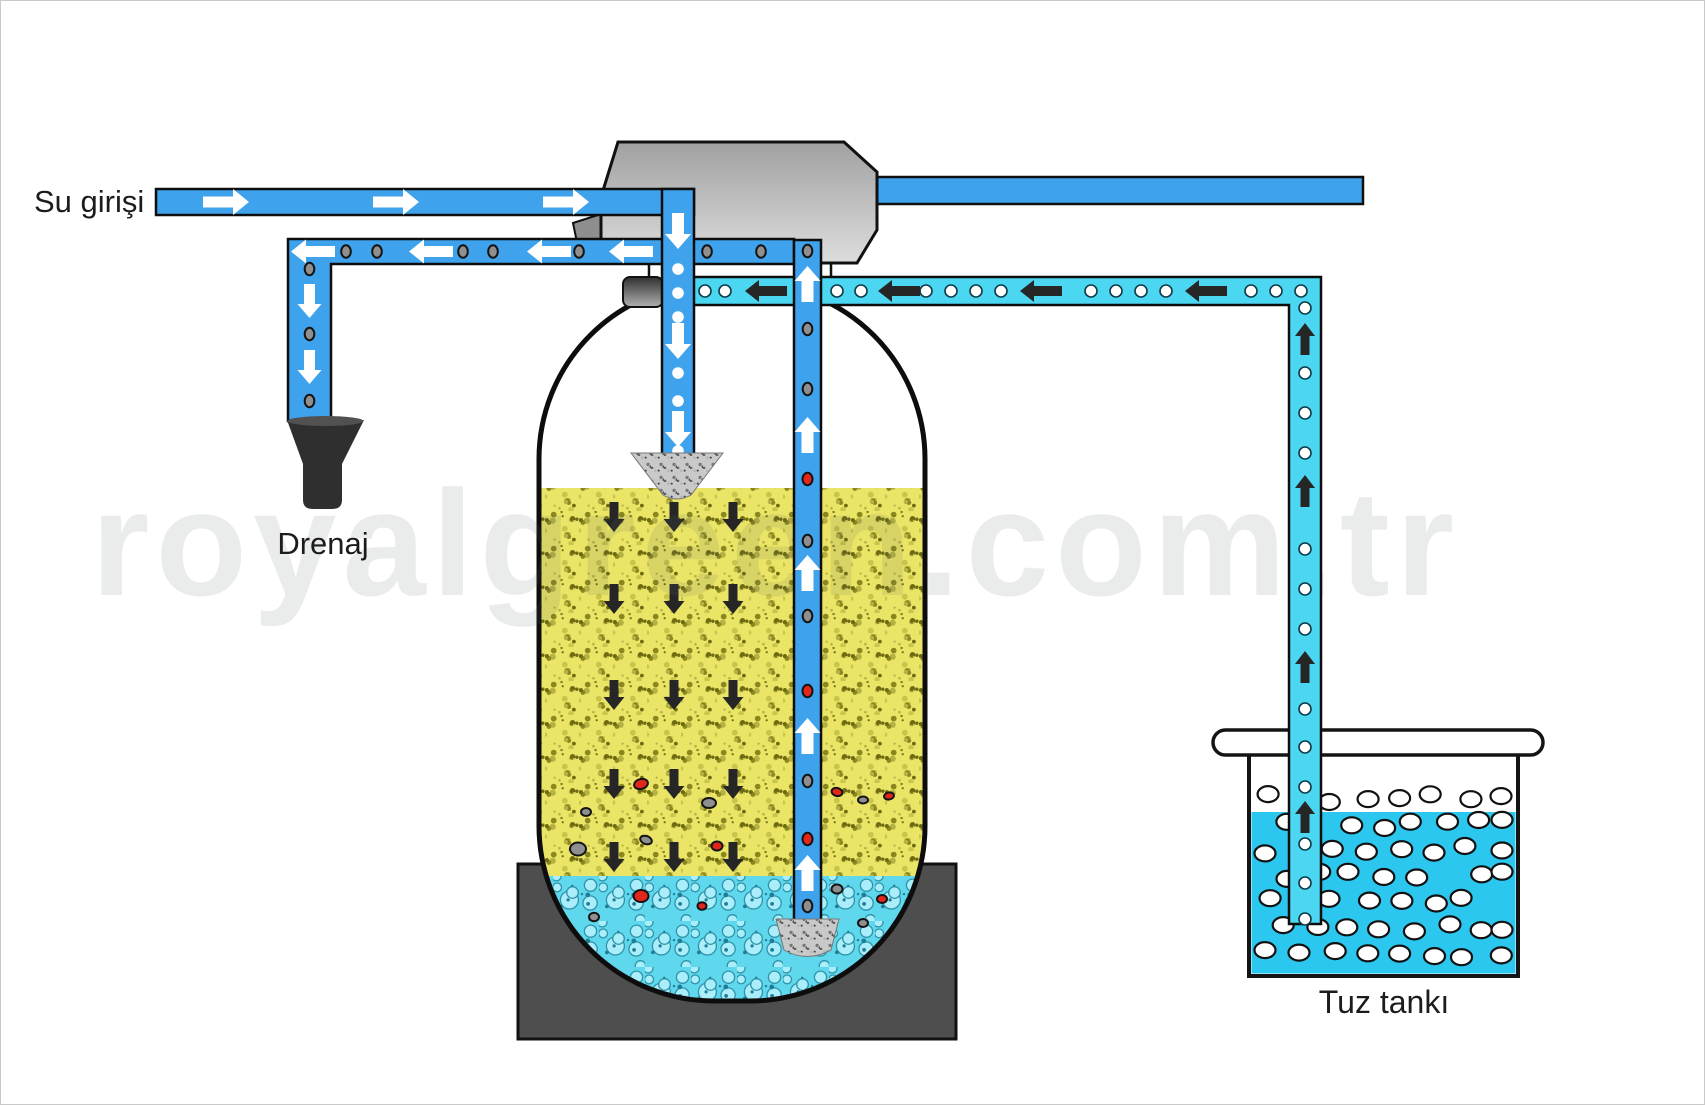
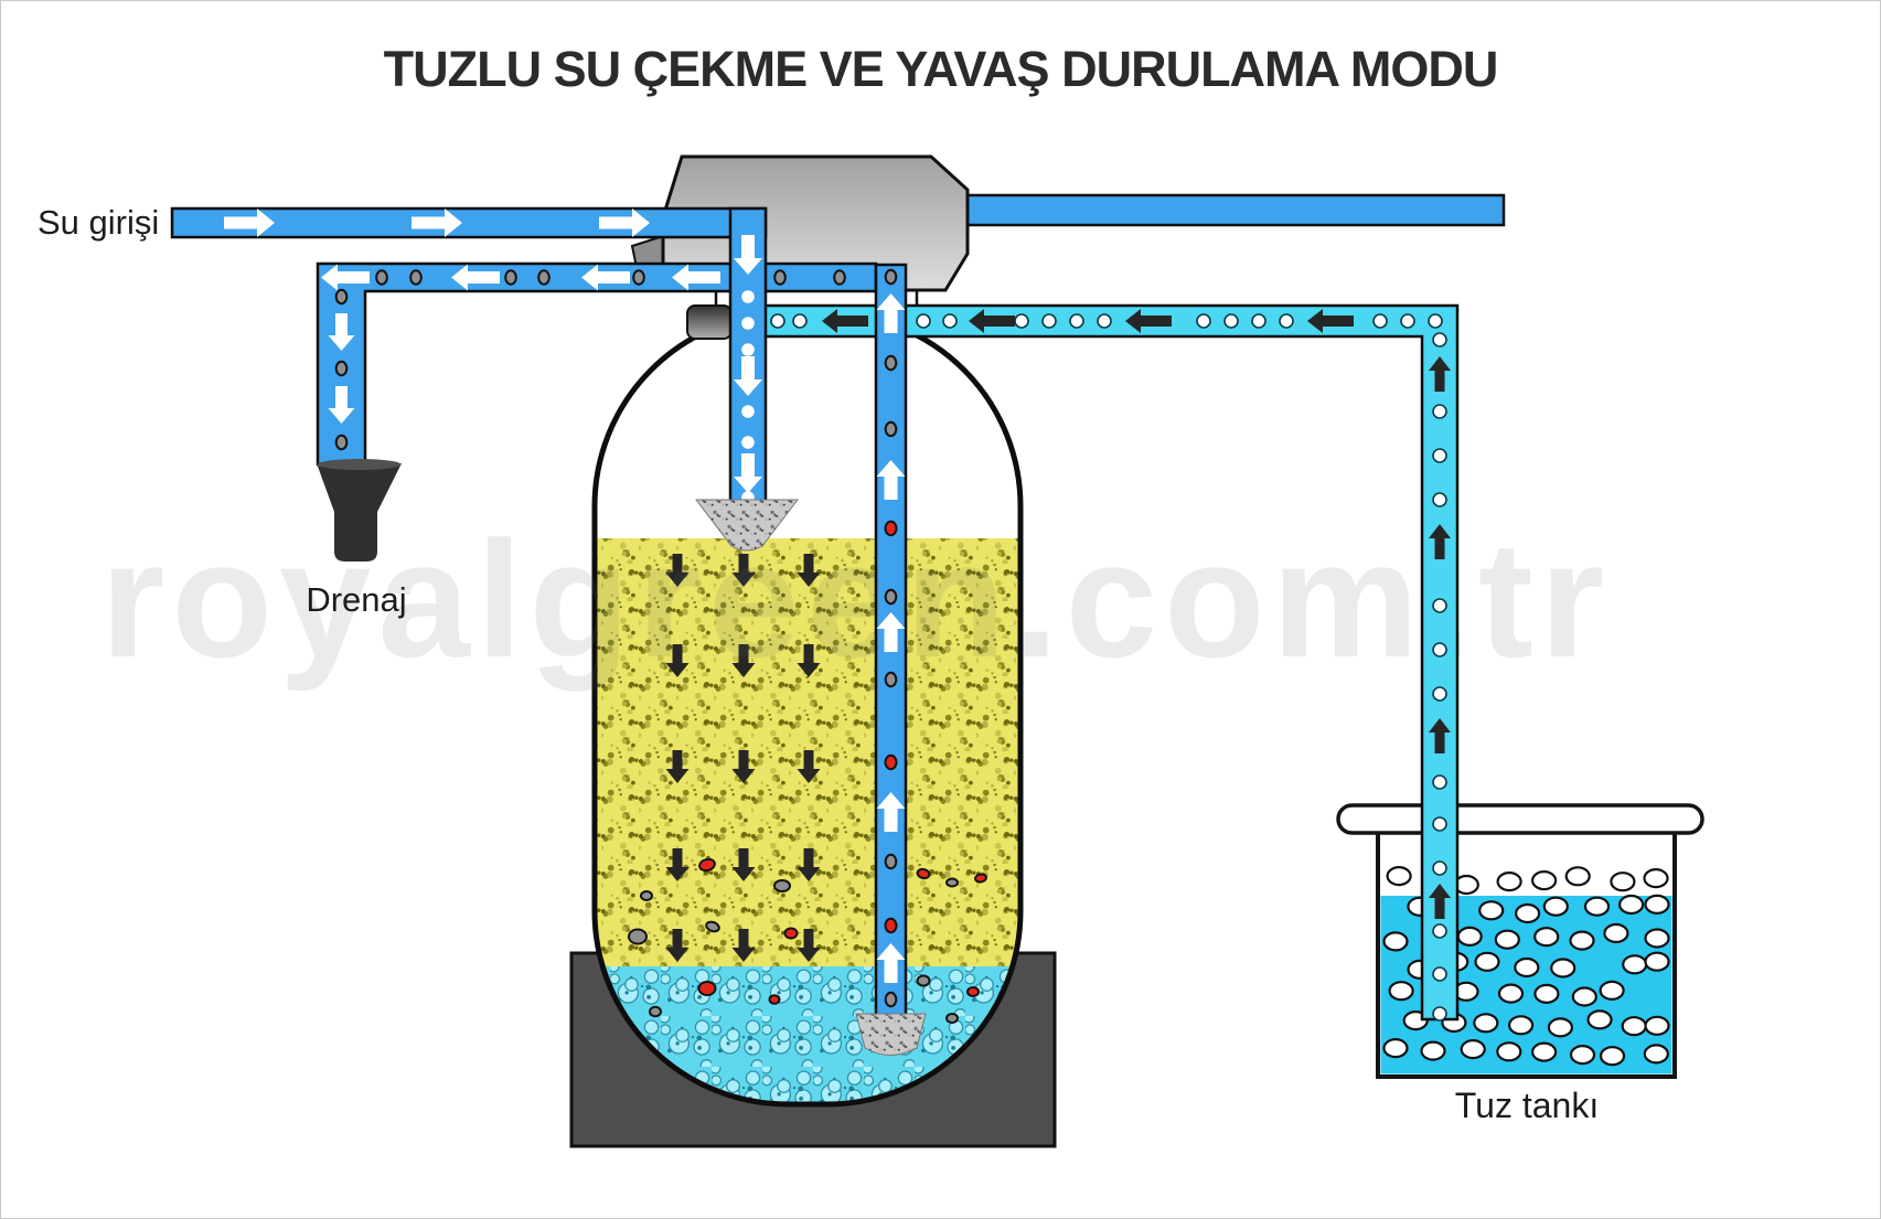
+ TUZLU SU ÇEKME VE YAVAŞ DURULAMA MODU
  Su girişi
  Drenaj
  Tuz tankı
  royalgreen.comtr
